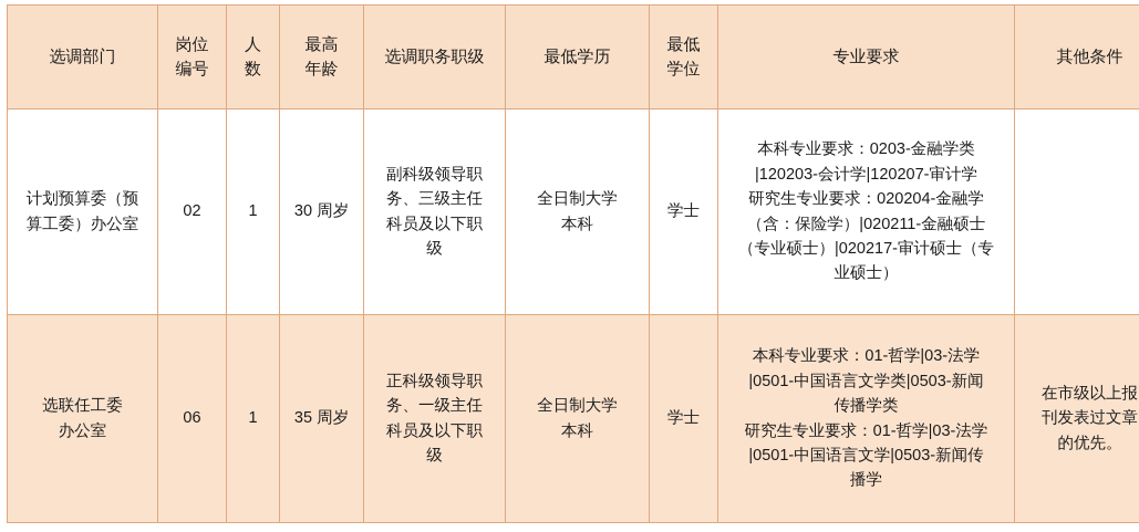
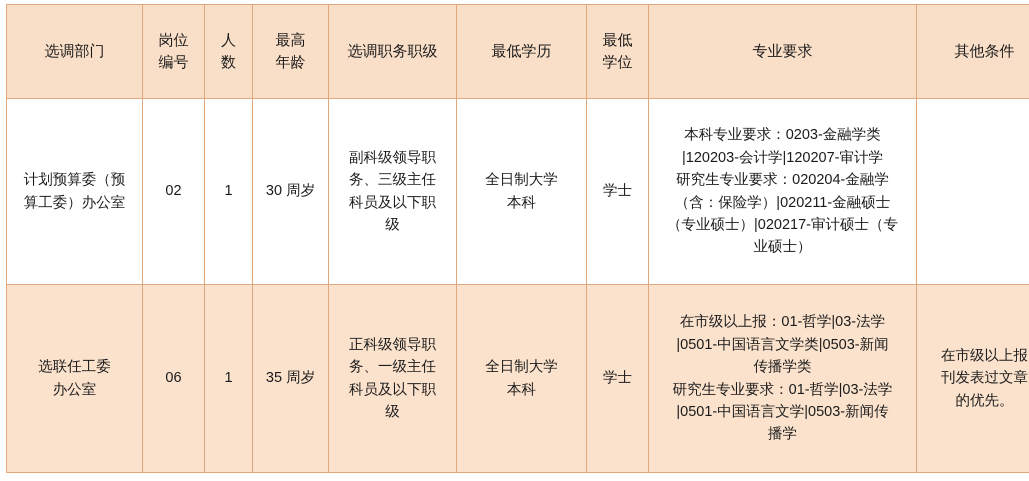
  选调部门	岗位 编号	人 数	最高 年龄	选调职务职级	最低学历	最低 学位	专业要求	其他条件
  计划预算委（预 算工委）办公室	02	1	30 周岁	副科级领导职 务、三级主任 科员及以下职 级	全日制大学 本科	学士	本科专业要求：0203-金融学类 |120203-会计学|120207-审计学 研究生专业要求：020204-金融学 （含：保险学）|020211-金融硕士 （专业硕士）|020217-审计硕士（专 业硕士）
- 选联任工委 办公室	06	1	35 周岁	正科级领导职 务、一级主任 科员及以下职 级	全日制大学 本科	学士	本科专业要求：01-哲学|03-法学 |0501-中国语言文学类|0503-新闻 传播学类 研究生专业要求：01-哲学|03-法学 |0501-中国语言文学|0503-新闻传 播学	在市级以上报 刊发表过文章 的优先。
+ 选联任工委 办公室	06	1	35 周岁	正科级领导职 务、一级主任 科员及以下职 级	全日制大学 本科	学士	在市级以上报：01-哲学|03-法学 |0501-中国语言文学类|0503-新闻 传播学类 研究生专业要求：01-哲学|03-法学 |0501-中国语言文学|0503-新闻传 播学	在市级以上报 刊发表过文章 的优先。
